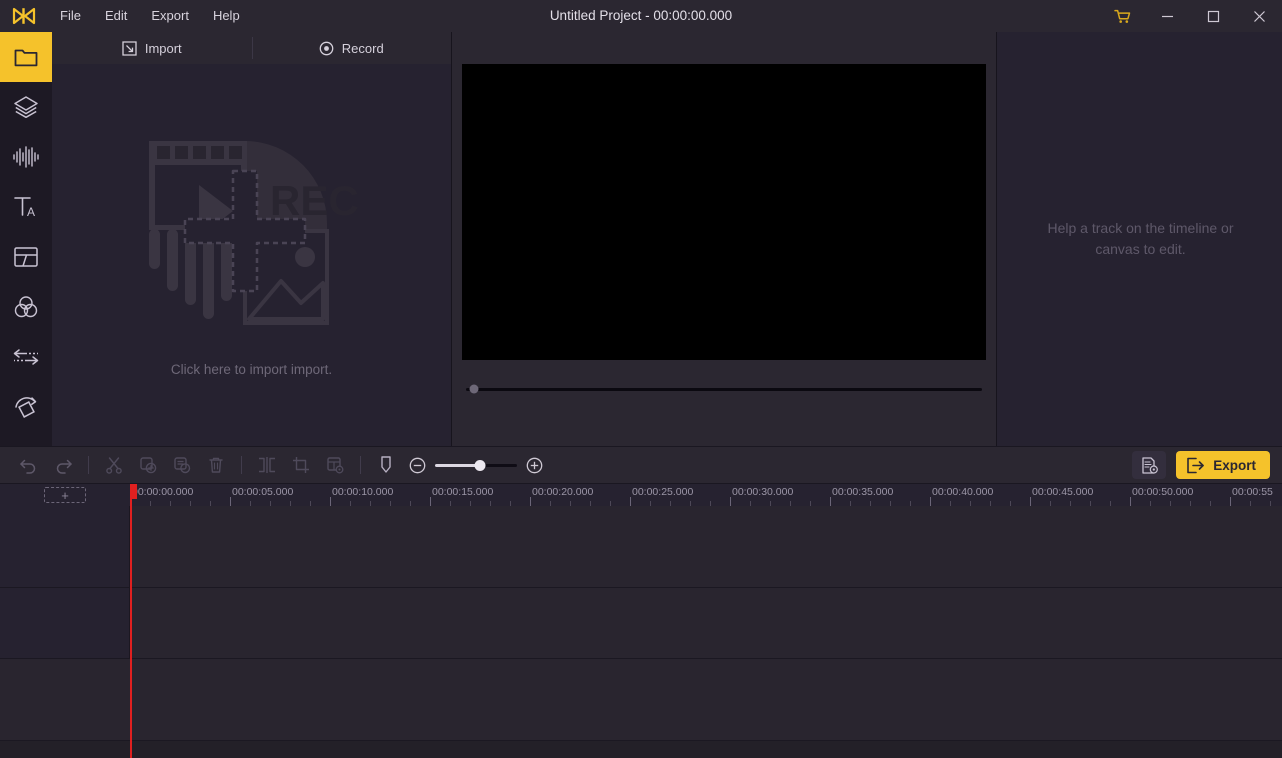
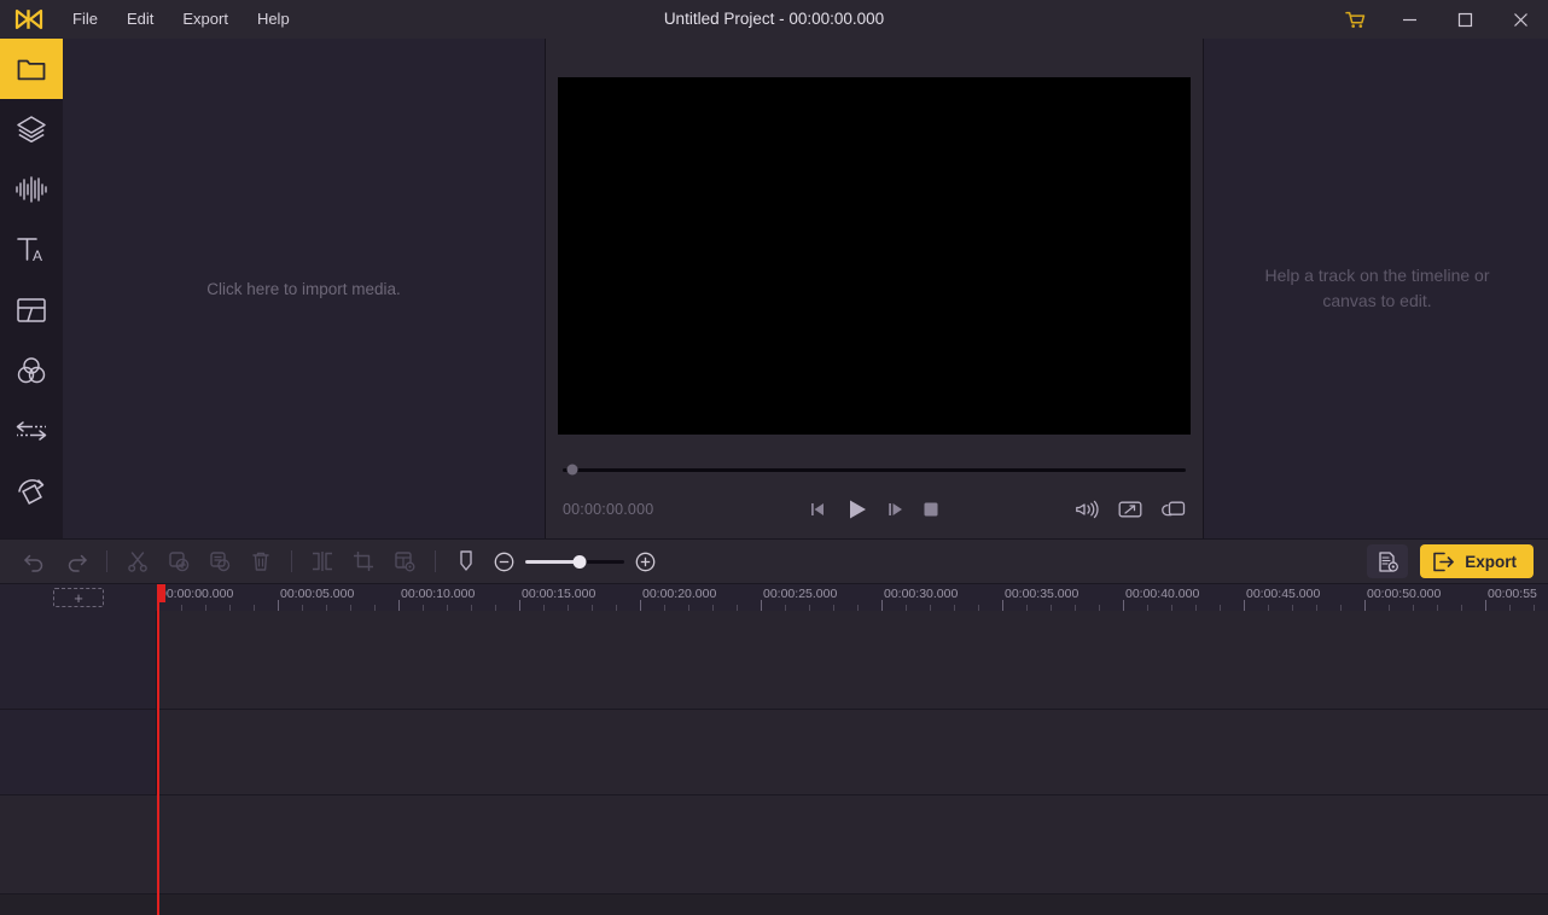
  File
  Edit
  Export
  Help
  Untitled Project - 00:00:00.000
  A
- Import
- Record
- REC
- Click here to import import.
+ Click here to import media.
+ 00:00:00.000
  Help a track on the timeline or canvas to edit.
  Export
  +
  0:00:00.000
  00:00:05.000
  00:00:10.000
  00:00:15.000
  00:00:20.000
  00:00:25.000
  00:00:30.000
  00:00:35.000
  00:00:40.000
  00:00:45.000
  00:00:50.000
  00:00:55
